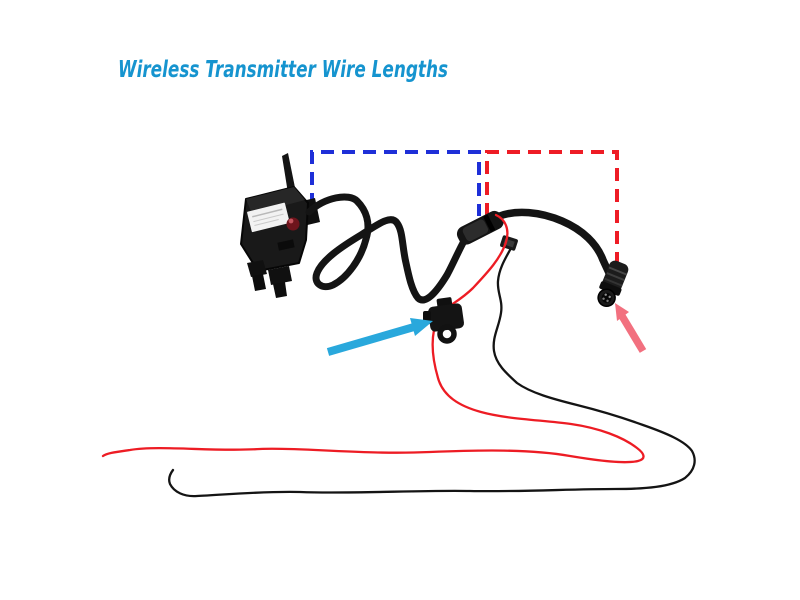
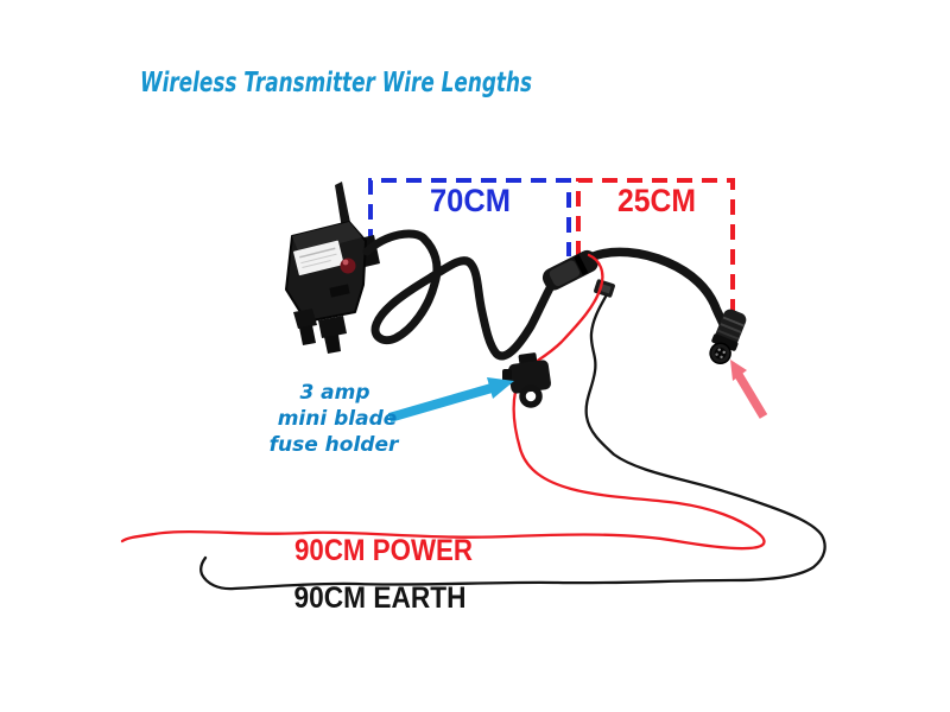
  Wireless Transmitter Wire Lengths
+ 70CM
+ 25CM
+ 3 amp
+ mini blade
+ fuse holder
+ 90CM POWER
+ 90CM EARTH
